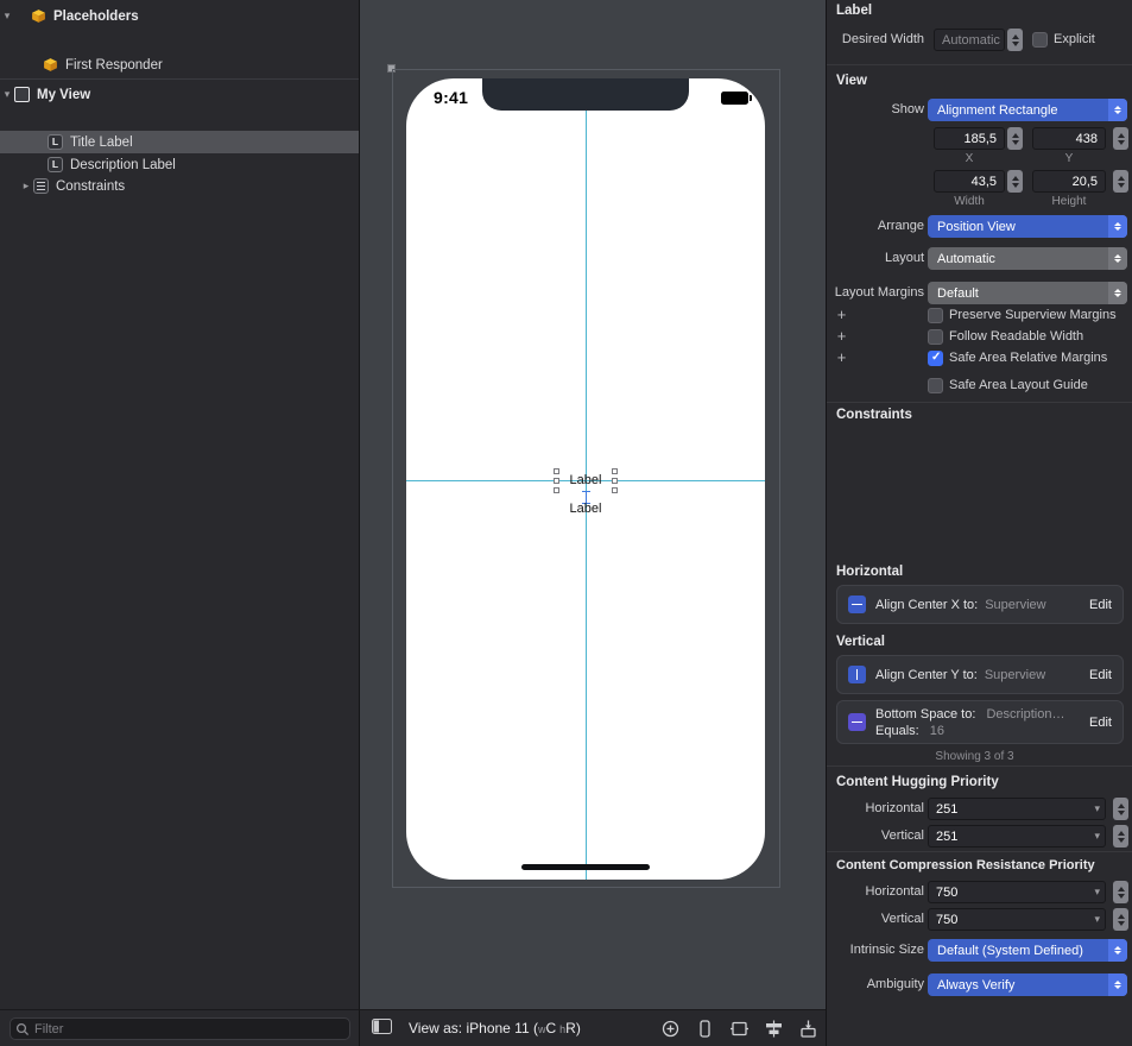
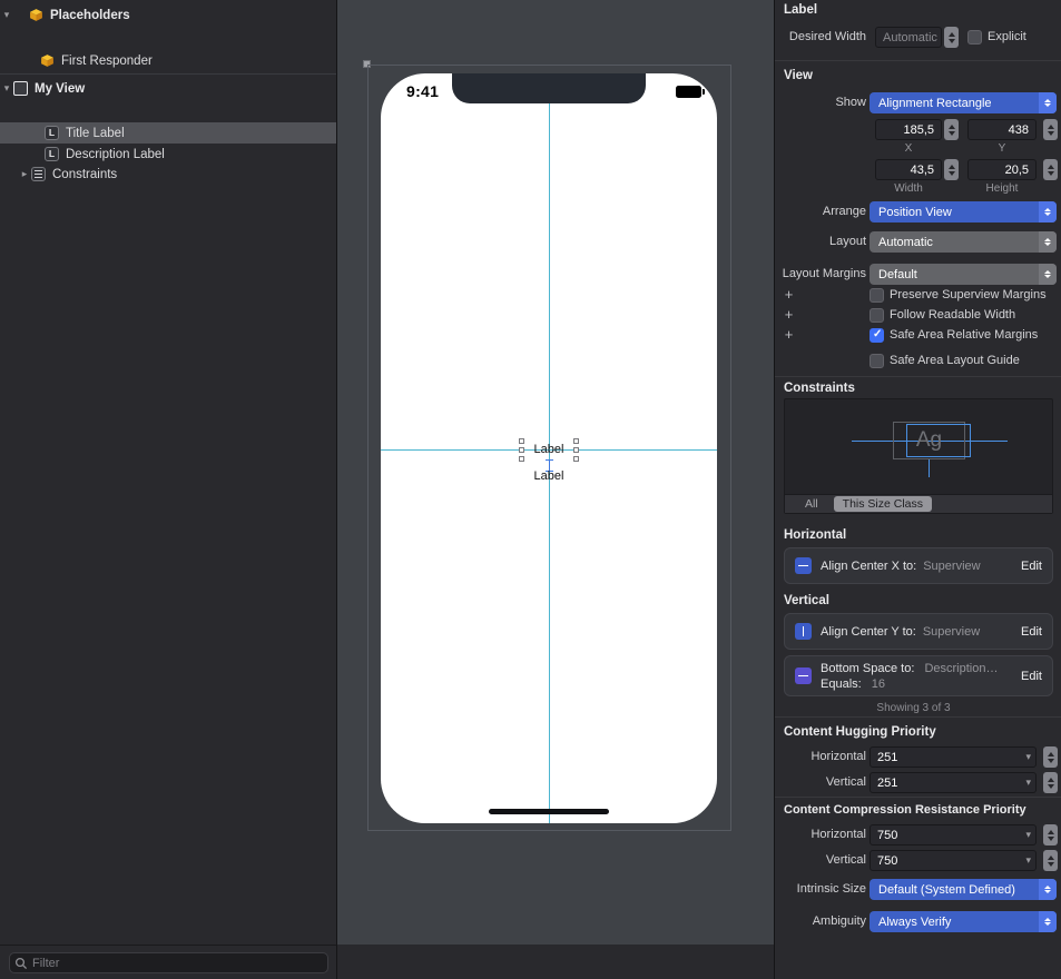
  ▾
  Placeholders
  First Responder
  ▾
  My View
  L
  Title Label
  L
  Description Label
  ▸
  Constraints
  Filter
  9:41
  Label
  Label
- View as: iPhone 11 (wC hR)
  Label
  Desired Width
  Automatic
  Explicit
  View
  Show
  Alignment Rectangle
  185,5
  438
  X
  Y
  43,5
  20,5
  Width
  Height
  Arrange
  Position View
  Layout
  Automatic
  Layout Margins
  Default
  +
  +
  +
  Preserve Superview Margins
  Follow Readable Width
  Safe Area Relative Margins
  Safe Area Layout Guide
  Constraints
+ Ag
+ All
+ This Size Class
  Horizontal
  Align Center X to:
  Superview
  Edit
  Vertical
  Align Center Y to:
  Superview
  Edit
  Bottom Space to: Description…
  Equals: 16
  Edit
  Showing 3 of 3
  Content Hugging Priority
  Horizontal
  251
  Vertical
  251
  Content Compression Resistance Priority
  Horizontal
  750
  Vertical
  750
  Intrinsic Size
  Default (System Defined)
  Ambiguity
  Always Verify
